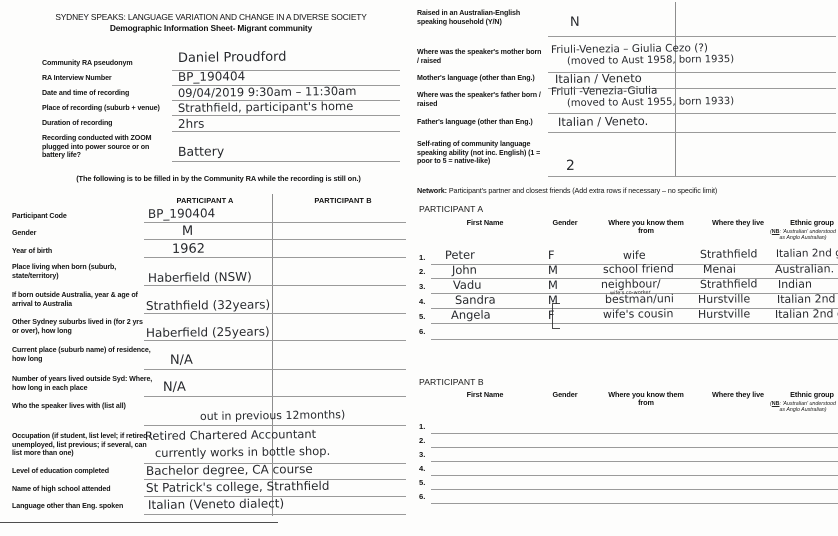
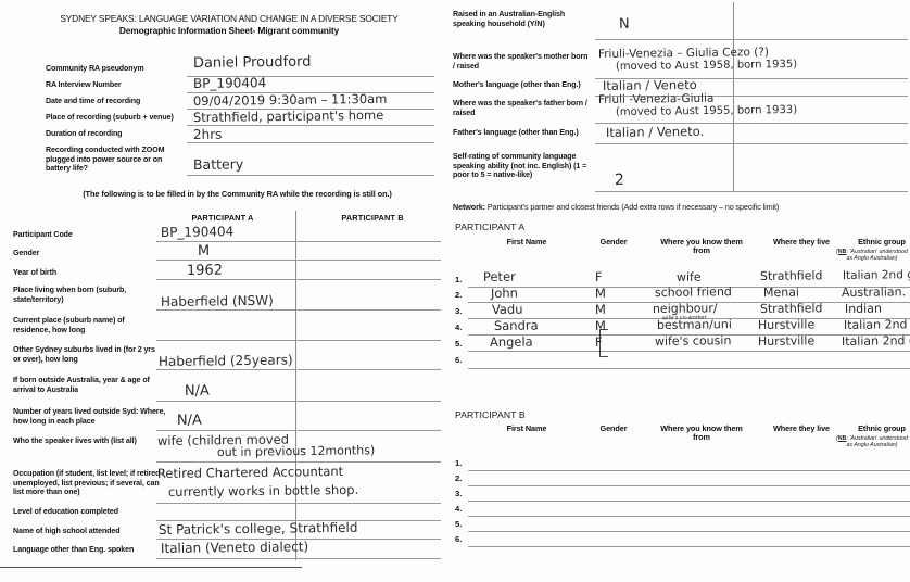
  SYDNEY SPEAKS: LANGUAGE VARIATION AND CHANGE IN A DIVERSE SOCIETY
  Demographic Information Sheet- Migrant community
  Community RA pseudonym
  Daniel Proudford
  RA Interview Number
  BP_190404
  Date and time of recording
  09/04/2019 9:30am – 11:30am
  Place of recording (suburb + venue)
  Strathfield, participant's home
  Duration of recording
  2hrs
  Recording conducted with ZOOM plugged into power source or on battery life?
  Battery
  (The following is to be filled in by the Community RA while the recording is still on.)
  PARTICIPANT A
  PARTICIPANT B
  Participant Code
  BP_190404
  Gender
  M
  Year of birth
  1962
  Place living when born (suburb, state/territory)
  Haberfield (NSW)
- If born outside Australia, year & age of arrival to Australia
+ Current place (suburb name) of residence, how long
- Strathfield (32years)
  Other Sydney suburbs lived in (for 2 yrs or over), how long
  Haberfield (25years)
- Current place (suburb name) of residence, how long
+ If born outside Australia, year & age of arrival to Australia
  N/A
  Number of years lived outside Syd: Where, how long in each place
  N/A
  Who the speaker lives with (list all)
+ wife (children moved
  out in previous 12months)
  Occupation (if student, list level; if retired / unemployed, list previous; if several, can list more than one)
  Retired Chartered Accountant
  currently works in bottle shop.
  Level of education completed
- Bachelor degree, CA course
  Name of high school attended
  St Patrick's college, Strathfield
  Language other than Eng. spoken
  Italian (Veneto dialect)
  Raised in an Australian-English speaking household (Y/N)
  N
  Where was the speaker's mother born
  Friuli-Venezia – Giulia Cezo (?)
  (moved to Aust 1958, born 1935)
  Mother's language (other than Eng.)
  Italian / Veneto
  Where was the speaker's father born / raised
  Friuli -Venezia-Giulia
  (moved to Aust 1955, born 1933)
  Father's language (other than Eng.)
  Italian / Veneto.
  Self-rating of community language speaking ability (not inc. English) (1 = poor to 5 = native-like)
  2
  Network: Participant's partner and closest friends (Add extra rows if necessary – no specific limit)
  PARTICIPANT A
  First Name
  Gender
  Where you know them from
  Where they live
  Ethnic group
  1.
  Peter
  F
  wife
  Strathfield
  Italian 2nd
  2.
  John
  M
  school friend
  Menai
  Australian.
  3.
  Vadu
  M
  neighbour/
  Strathfield
  Indian
  4.
  Sandra
  M
  bestman/uni
  Hurstville
  Italian 2nd
  5.
  Angela
  F
  wife's cousin
  Hurstville
  Italian 2nd
  6.
  PARTICIPANT B
  First Name
  Gender
  Where you know them from
  Where they live
  Ethnic group
  1.
  2.
  3.
  4.
  5.
  6.
